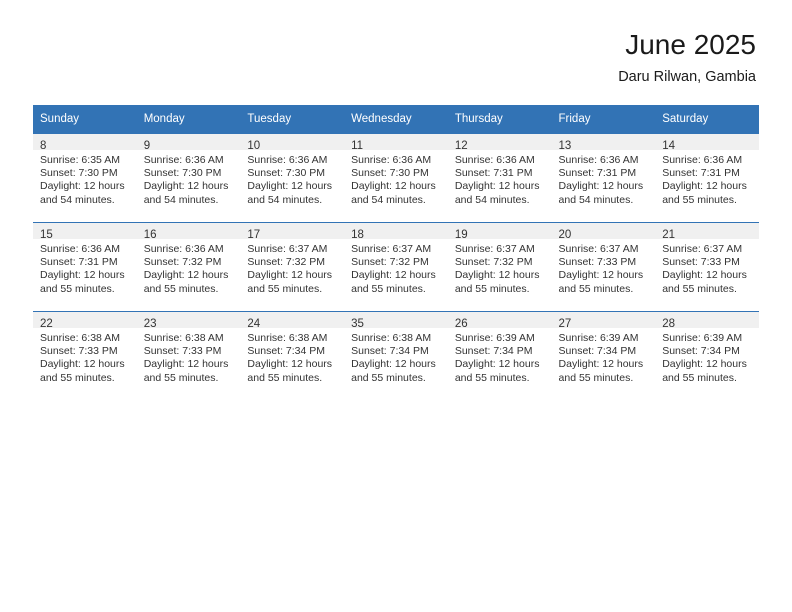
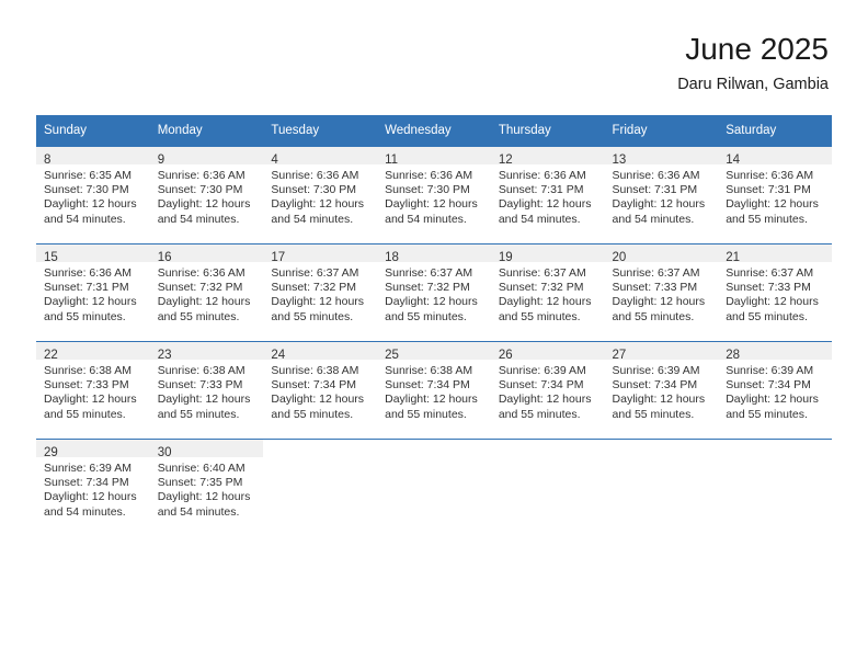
  June 2025
  Daru Rilwan, Gambia
  Sunday	Monday	Tuesday	Wednesday	Thursday	Friday	Saturday
- 8Sunrise: 6:35 AMSunset: 7:30 PMDaylight: 12 hoursand 54 minutes.	9Sunrise: 6:36 AMSunset: 7:30 PMDaylight: 12 hoursand 54 minutes.	10Sunrise: 6:36 AMSunset: 7:30 PMDaylight: 12 hoursand 54 minutes.	11Sunrise: 6:36 AMSunset: 7:30 PMDaylight: 12 hoursand 54 minutes.	12Sunrise: 6:36 AMSunset: 7:31 PMDaylight: 12 hoursand 54 minutes.	13Sunrise: 6:36 AMSunset: 7:31 PMDaylight: 12 hoursand 54 minutes.	14Sunrise: 6:36 AMSunset: 7:31 PMDaylight: 12 hoursand 55 minutes.
+ 8Sunrise: 6:35 AMSunset: 7:30 PMDaylight: 12 hoursand 54 minutes.	9Sunrise: 6:36 AMSunset: 7:30 PMDaylight: 12 hoursand 54 minutes.	4Sunrise: 6:36 AMSunset: 7:30 PMDaylight: 12 hoursand 54 minutes.	11Sunrise: 6:36 AMSunset: 7:30 PMDaylight: 12 hoursand 54 minutes.	12Sunrise: 6:36 AMSunset: 7:31 PMDaylight: 12 hoursand 54 minutes.	13Sunrise: 6:36 AMSunset: 7:31 PMDaylight: 12 hoursand 54 minutes.	14Sunrise: 6:36 AMSunset: 7:31 PMDaylight: 12 hoursand 55 minutes.
  15Sunrise: 6:36 AMSunset: 7:31 PMDaylight: 12 hoursand 55 minutes.	16Sunrise: 6:36 AMSunset: 7:32 PMDaylight: 12 hoursand 55 minutes.	17Sunrise: 6:37 AMSunset: 7:32 PMDaylight: 12 hoursand 55 minutes.	18Sunrise: 6:37 AMSunset: 7:32 PMDaylight: 12 hoursand 55 minutes.	19Sunrise: 6:37 AMSunset: 7:32 PMDaylight: 12 hoursand 55 minutes.	20Sunrise: 6:37 AMSunset: 7:33 PMDaylight: 12 hoursand 55 minutes.	21Sunrise: 6:37 AMSunset: 7:33 PMDaylight: 12 hoursand 55 minutes.
- 22Sunrise: 6:38 AMSunset: 7:33 PMDaylight: 12 hoursand 55 minutes.	23Sunrise: 6:38 AMSunset: 7:33 PMDaylight: 12 hoursand 55 minutes.	24Sunrise: 6:38 AMSunset: 7:34 PMDaylight: 12 hoursand 55 minutes.	35Sunrise: 6:38 AMSunset: 7:34 PMDaylight: 12 hoursand 55 minutes.	26Sunrise: 6:39 AMSunset: 7:34 PMDaylight: 12 hoursand 55 minutes.	27Sunrise: 6:39 AMSunset: 7:34 PMDaylight: 12 hoursand 55 minutes.	28Sunrise: 6:39 AMSunset: 7:34 PMDaylight: 12 hoursand 55 minutes.
+ 22Sunrise: 6:38 AMSunset: 7:33 PMDaylight: 12 hoursand 55 minutes.	23Sunrise: 6:38 AMSunset: 7:33 PMDaylight: 12 hoursand 55 minutes.	24Sunrise: 6:38 AMSunset: 7:34 PMDaylight: 12 hoursand 55 minutes.	25Sunrise: 6:38 AMSunset: 7:34 PMDaylight: 12 hoursand 55 minutes.	26Sunrise: 6:39 AMSunset: 7:34 PMDaylight: 12 hoursand 55 minutes.	27Sunrise: 6:39 AMSunset: 7:34 PMDaylight: 12 hoursand 55 minutes.	28Sunrise: 6:39 AMSunset: 7:34 PMDaylight: 12 hoursand 55 minutes.
+ 29Sunrise: 6:39 AMSunset: 7:34 PMDaylight: 12 hoursand 54 minutes.	30Sunrise: 6:40 AMSunset: 7:35 PMDaylight: 12 hoursand 54 minutes.
